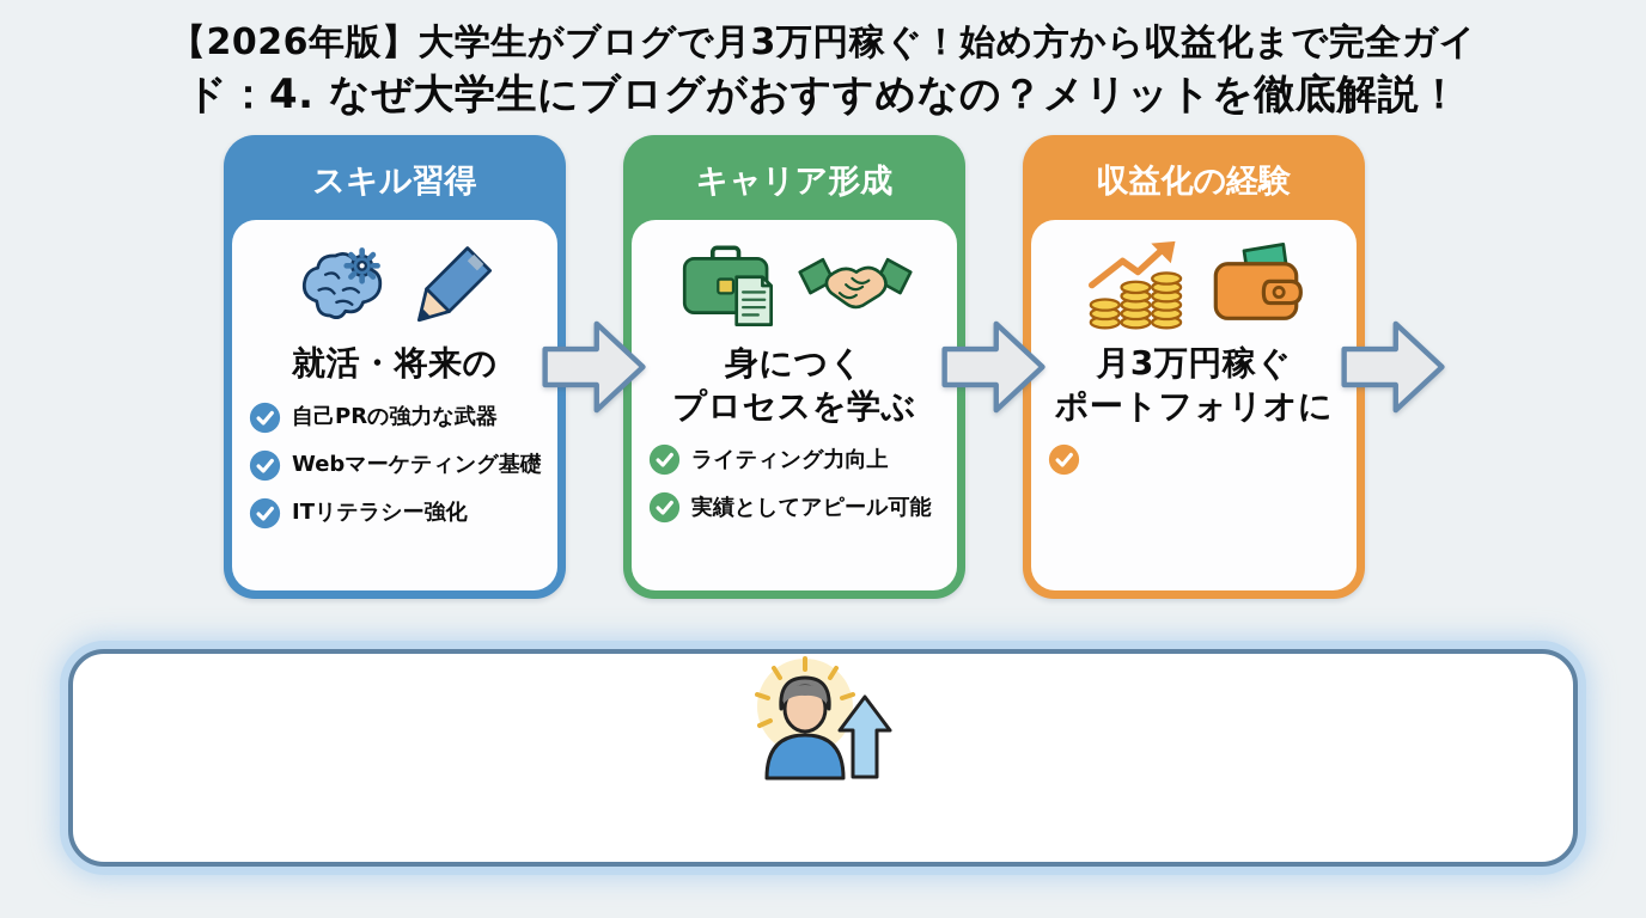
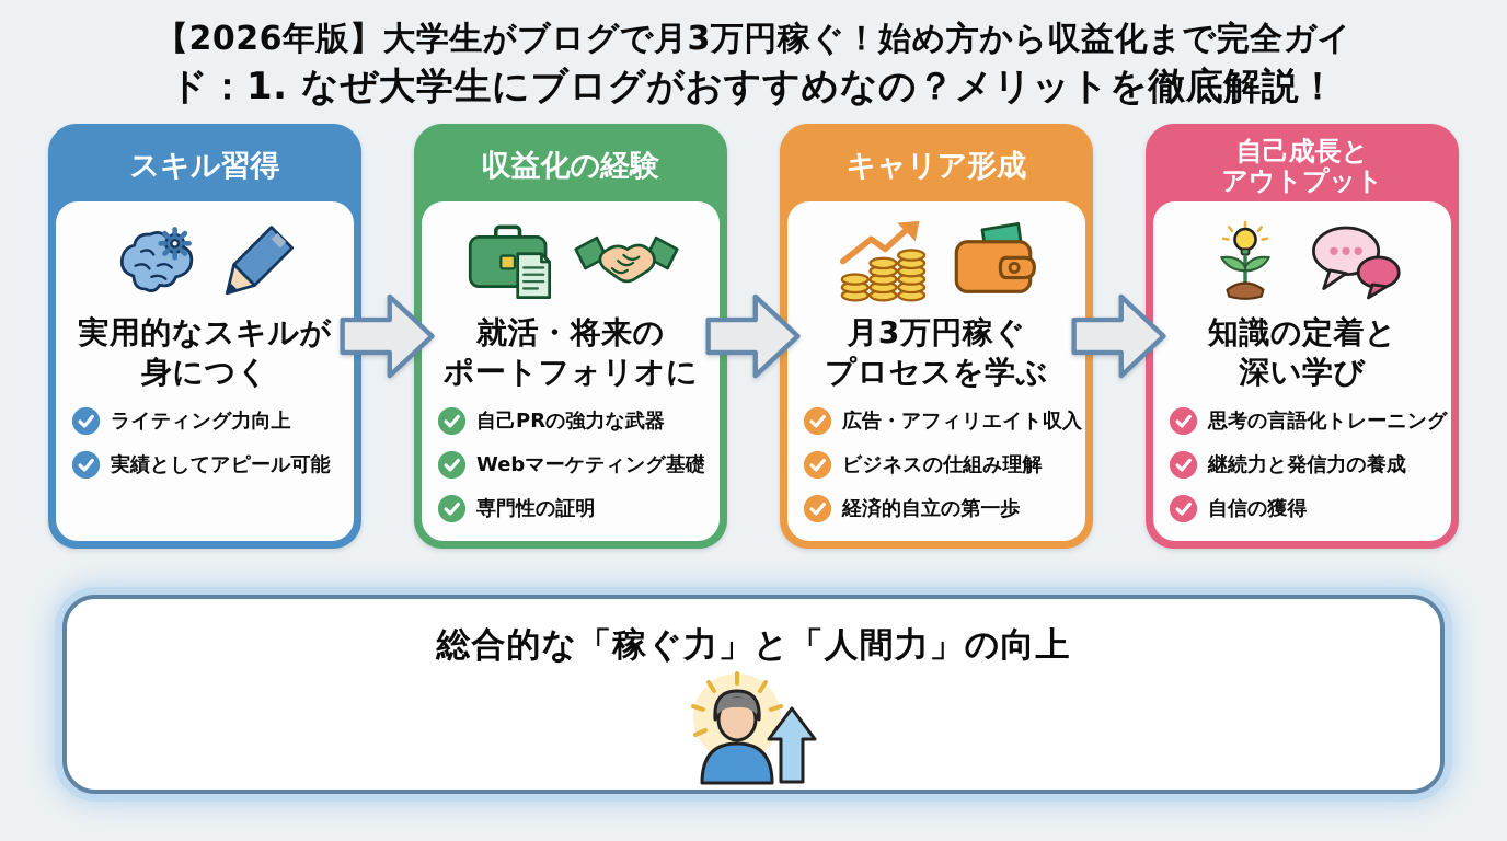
  【2026年版】大学生がブログで月3万円稼ぐ！始め方から収益化まで完全ガイ
- ド：4. なぜ大学生にブログがおすすめなの？メリットを徹底解説！
+ ド：1. なぜ大学生にブログがおすすめなの？メリットを徹底解説！
  スキル習得
+ 実用的なスキルが
- 就活・将来の
+ 身につく
- 自己PRの強力な武器
+ ライティング力向上
- Webマーケティング基礎
+ 実績としてアピール可能
- ITリテラシー強化
- キャリア形成
+ 収益化の経験
- 身につく
+ 就活・将来の
- プロセスを学ぶ
+ ポートフォリオに
- ライティング力向上
+ 自己PRの強力な武器
- 実績としてアピール可能
+ Webマーケティング基礎
+ 専門性の証明
- 収益化の経験
+ キャリア形成
  月3万円稼ぐ
- ポートフォリオに
+ プロセスを学ぶ
+ 広告・アフィリエイト収入
+ ビジネスの仕組み理解
+ 経済的自立の第一歩
+ 自己成長と
+ アウトプット
+ 知識の定着と
+ 深い学び
+ 思考の言語化トレーニング
+ 継続力と発信力の養成
+ 自信の獲得
+ 総合的な「稼ぐ力」と「人間力」の向上
